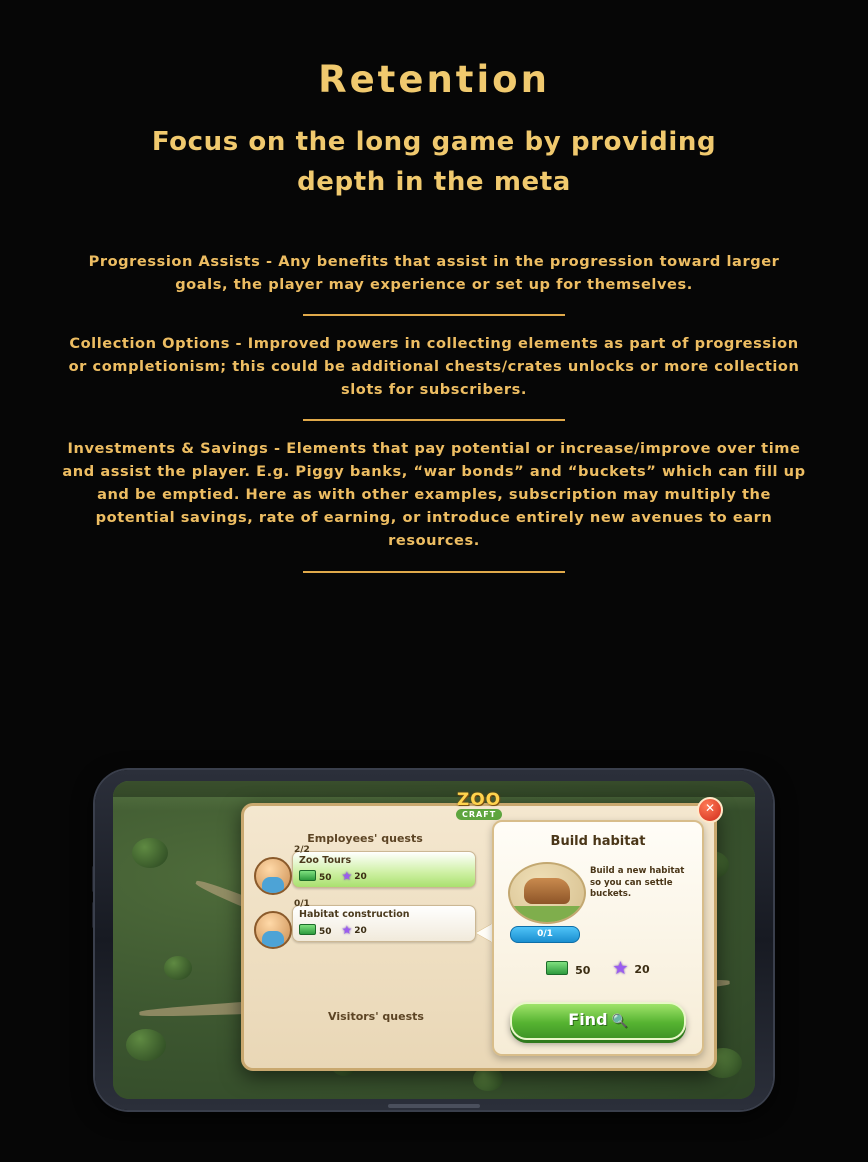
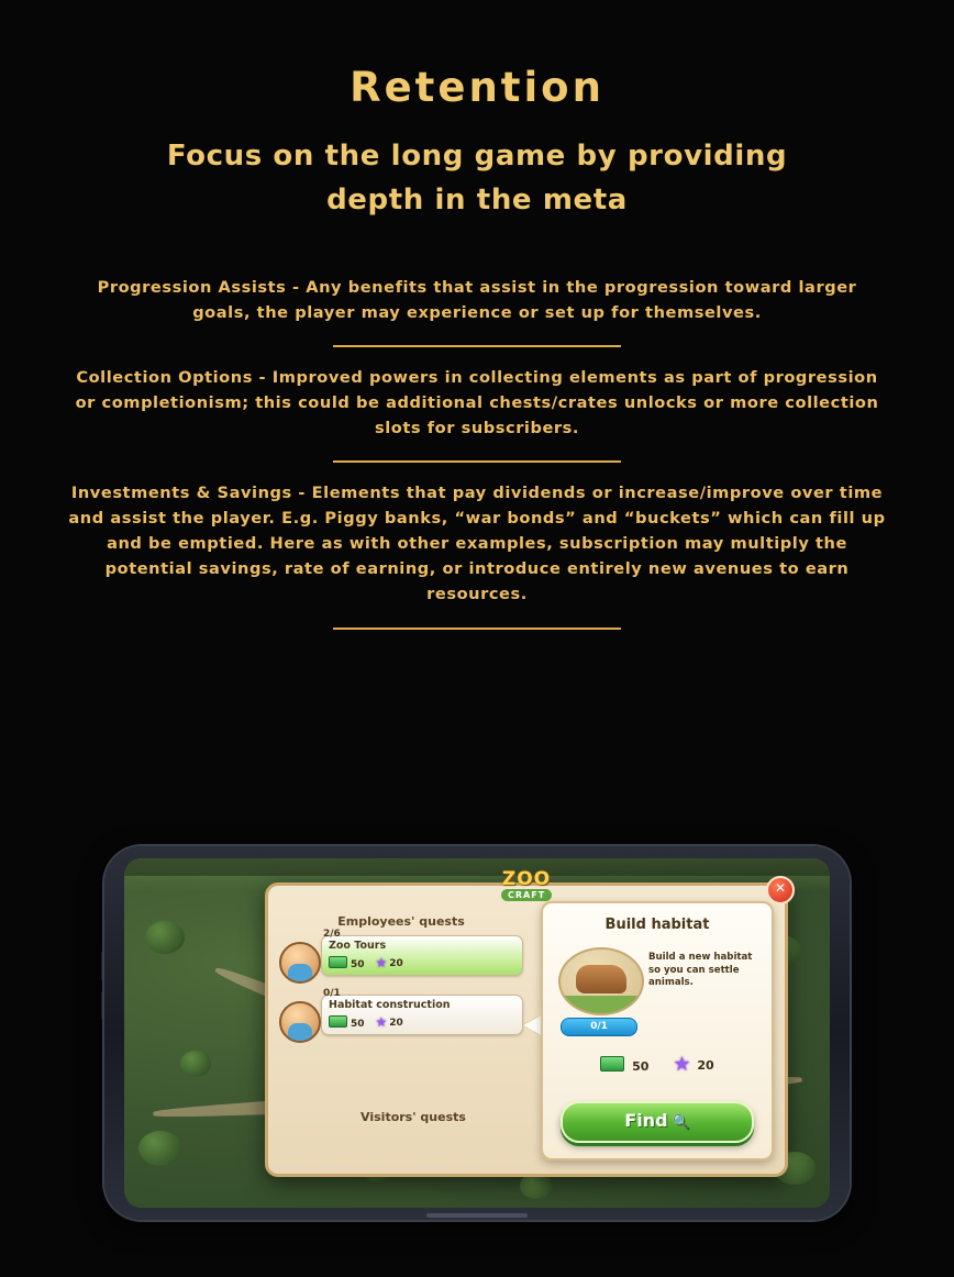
  Retention
  Focus on the long game by providing depth in the meta
  Progression Assists - Any benefits that assist in the progression toward larger goals, the player may experience or set up for themselves.
  Collection Options - Improved powers in collecting elements as part of progression or completionism; this could be additional chests/crates unlocks or more collection slots for subscribers.
- Investments & Savings - Elements that pay potential or increase/improve over time and assist the player. E.g. Piggy banks, “war bonds” and “buckets” which can fill up and be emptied. Here as with other examples, subscription may multiply the potential savings, rate of earning, or introduce entirely new avenues to earn resources.
+ Investments & Savings - Elements that pay dividends or increase/improve over time and assist the player. E.g. Piggy banks, “war bonds” and “buckets” which can fill up and be emptied. Here as with other examples, subscription may multiply the potential savings, rate of earning, or introduce entirely new avenues to earn resources.
  ZOO
  CRAFT
  ✕
  Employees' quests
- 2/2
+ 2/6
  Zoo Tours
  50
  ★ 20
  0/1
  Habitat construction
  50
  ★ 20
  Visitors' quests
  Build habitat
- Build a new habitat so you can settle buckets.
+ Build a new habitat so you can settle animals.
  0/1
  50
  ★ 20
  Find 🔍
